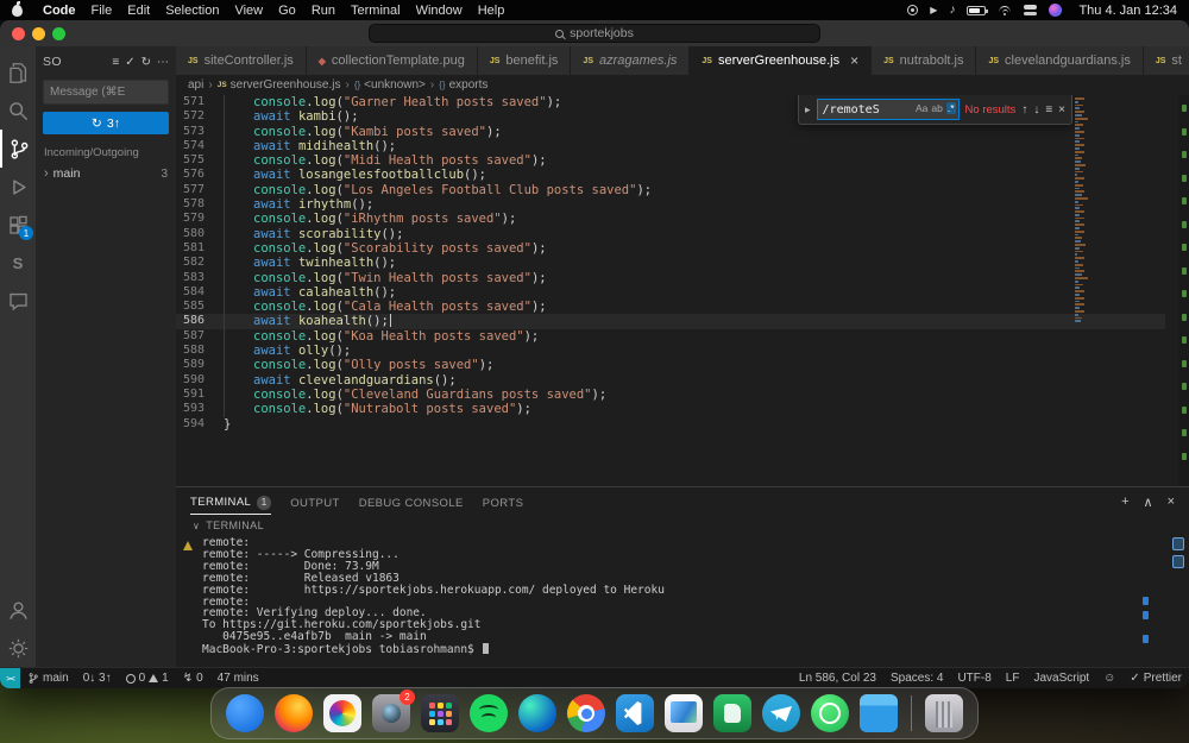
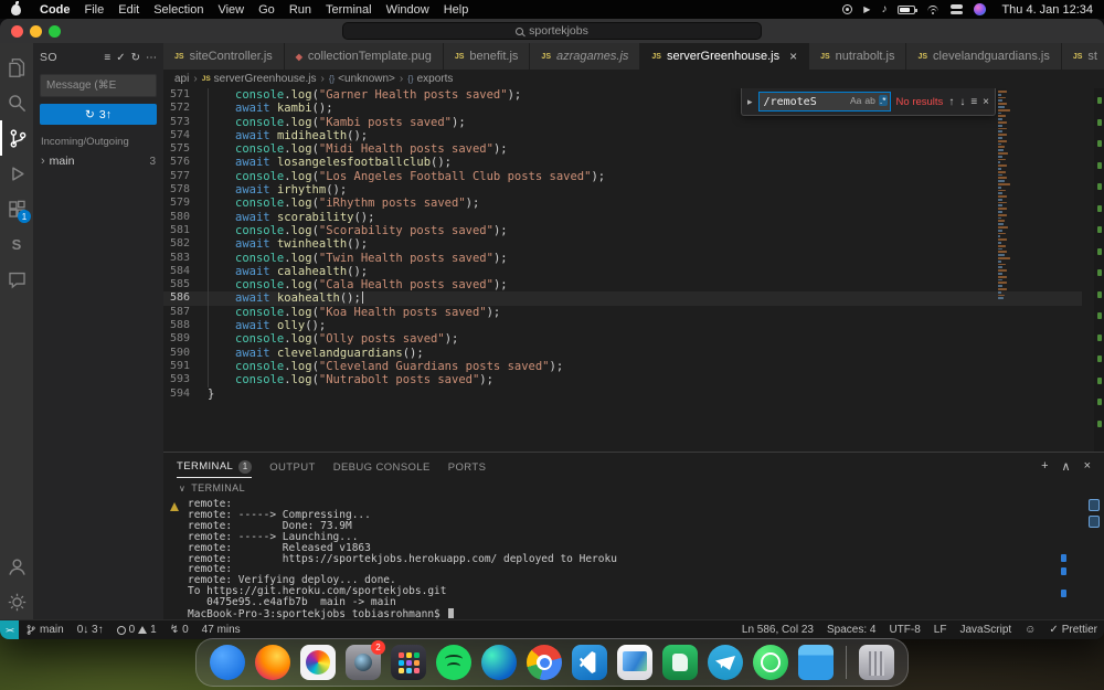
  Code
  File
  Edit
  Selection
  View
  Go
  Run
  Terminal
  Window
  Help
  ▶
  ♪
  Thu 4. Jan 12:34
  sportekjobs
  1
  S
  SO
  ≡
  ✓
  ↻
  ⋯
  Message (⌘E
  ↻
  3↑
  Incoming/Outgoing
  ›
  main
  3
  siteController.js
  ◆
  collectionTemplate.pug
  benefit.js
  azragames.js
  serverGreenhouse.js
  ×
  nutrabolt.js
  clevelandguardians.js
  st
  api
  ›
  serverGreenhouse.js
  ›
  {}
  <unknown>
  ›
  {}
  exports
  571
  console.log("Garner Health posts saved");
  572
  await kambi();
  573
  console.log("Kambi posts saved");
  574
  await midihealth();
  575
  console.log("Midi Health posts saved");
  576
  await losangelesfootballclub();
  577
  console.log("Los Angeles Football Club posts saved");
  578
  await irhythm();
  579
  console.log("iRhythm posts saved");
  580
  await scorability();
  581
  console.log("Scorability posts saved");
  582
  await twinhealth();
  583
  console.log("Twin Health posts saved");
  584
  await calahealth();
  585
  console.log("Cala Health posts saved");
  586
  await koahealth();
  587
  console.log("Koa Health posts saved");
  588
  await olly();
  589
  console.log("Olly posts saved");
  590
  await clevelandguardians();
  591
  console.log("Cleveland Guardians posts saved");
  593
  console.log("Nutrabolt posts saved");
  594
  }
  ▸
  /remoteS
  Aa
  ab
  .*
  No results
  ↑
  ↓
  ≡
  ×
  TERMINAL
  1
  OUTPUT
  DEBUG CONSOLE
  PORTS
  +
  ∧
  ×
  ∨
  TERMINAL
  remote:
  remote: -----> Compressing...
  remote: Done: 73.9M
+ remote: -----> Launching...
  remote: Released v1863
  remote: https://sportekjobs.herokuapp.com/ deployed to Heroku
  remote:
  remote: Verifying deploy... done.
  To https://git.heroku.com/sportekjobs.git
  0475e95..e4afb7b main -> main
  MacBook-Pro-3:sportekjobs tobiasrohmann$
  ><
  main
  0↓ 3↑
  0
  1
  ↯
  0
  47 mins
  Ln 586, Col 23
  Spaces: 4
  UTF-8
  LF
  JavaScript
  ☺
  ✓
  Prettier
  2
